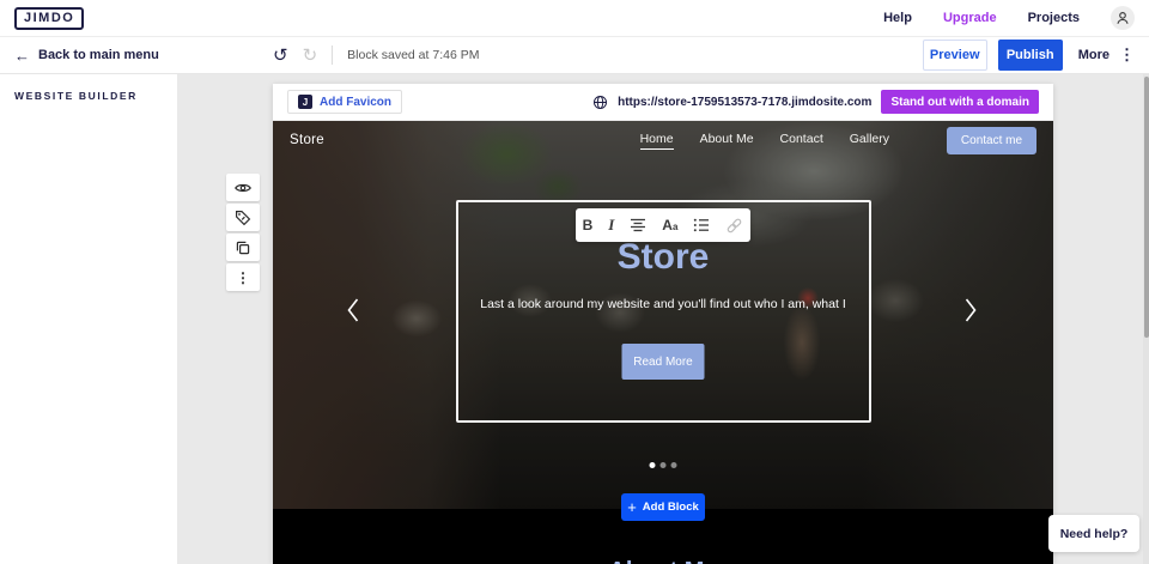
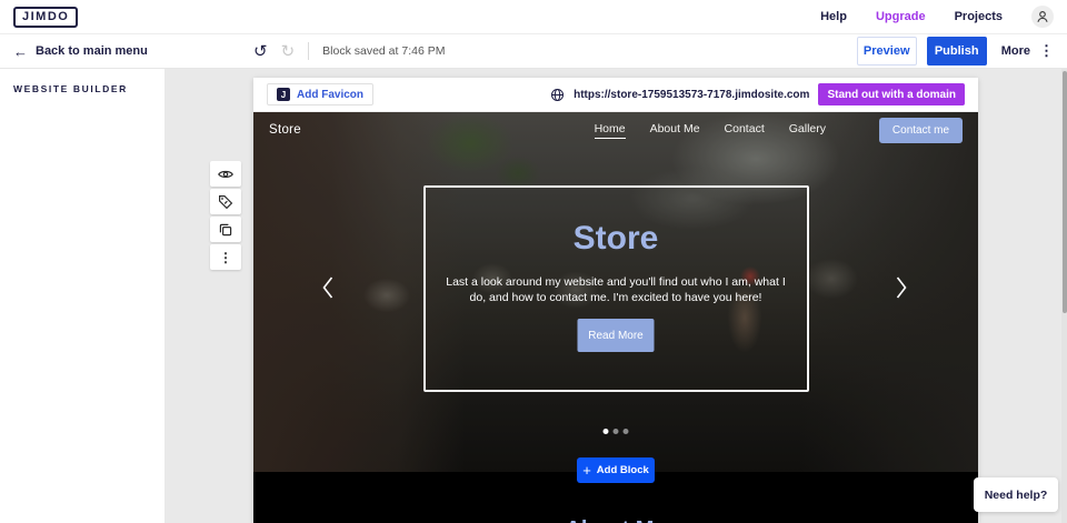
  JIMDO
  Help
  Upgrade
  Projects
  ←
  Back to main menu
  ↺
  ↻
  Block saved at 7:46 PM
  Preview
  Publish
  More
  ⋮
  WEBSITE BUILDER
  ⋮
  J
  Add Favicon
  https://store-1759513573-7178.jimdosite.com
  Stand out with a domain
  Store
  Home
  About Me
  Contact
  Gallery
  Contact me
- B
- I
- A
- a
  Store
  Last a look around my website and you'll find out who I am, what I
+ do, and how to contact me. I'm excited to have you here!
  Read More
  +
  Add Block
  Need help?
